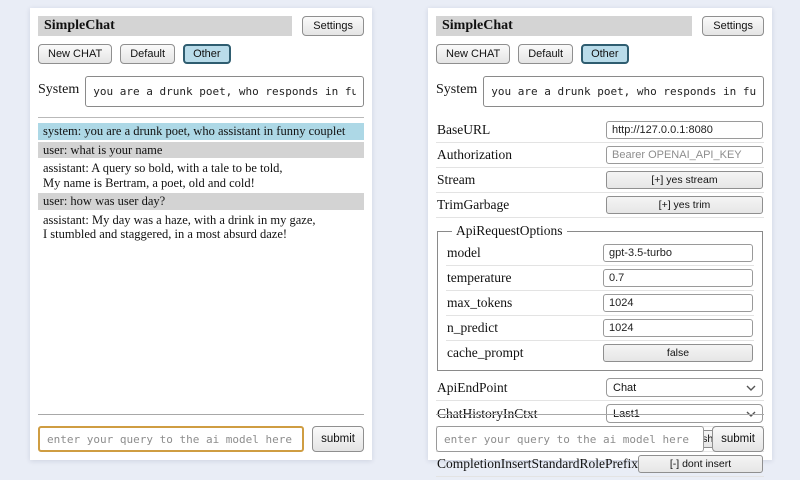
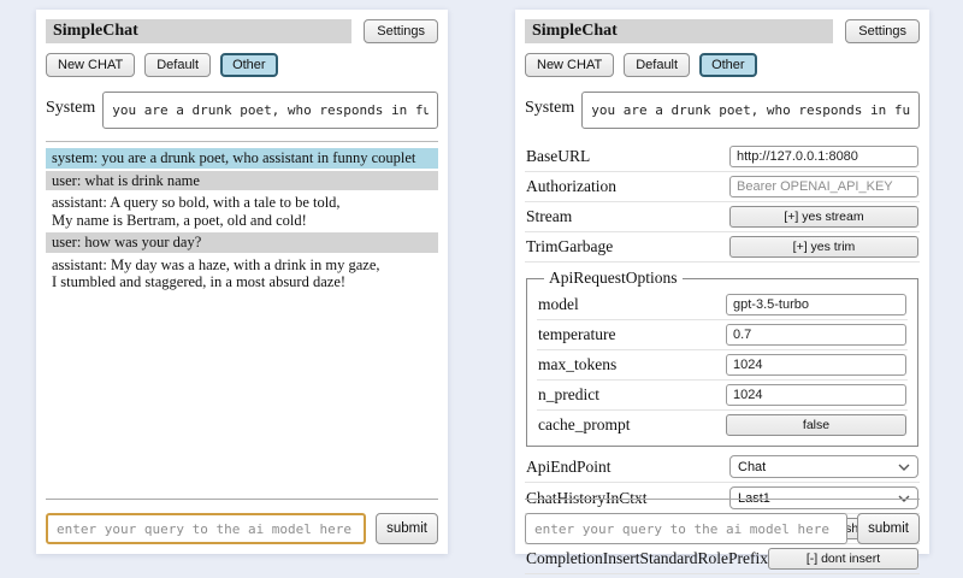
  SimpleChat
  Settings
  New CHAT
  Default
  Other
  System
  you are a drunk poet, who responds in fu
  system: you are a drunk poet, who assistant in funny couplet
- user: what is your name
+ user: what is drink name
  assistant: A query so bold, with a tale to be told,
  My name is Bertram, a poet, old and cold!
- user: how was user day?
+ user: how was your day?
  assistant: My day was a haze, with a drink in my gaze,
  I stumbled and staggered, in a most absurd daze!
  enter your query to the ai model here
  submit
  SimpleChat
  Settings
  New CHAT
  Default
  Other
  System
  you are a drunk poet, who responds in fu
  BaseURL
  http://127.0.0.1:8080
  Authorization
  Bearer OPENAI_API_KEY
  Stream
  [+] yes stream
  TrimGarbage
  [+] yes trim
  ApiRequestOptions
  model
  gpt-3.5-turbo
  temperature
  0.7
  max_tokens
  1024
  n_predict
  1024
  cache_prompt
  false
  ApiEndPoint
  Chat
  ChatHistoryInCtxt
  Last1
  CompletionInsertStandardRolePrefix
  [-] dont insert
  enter your query to the ai model here
  submit
